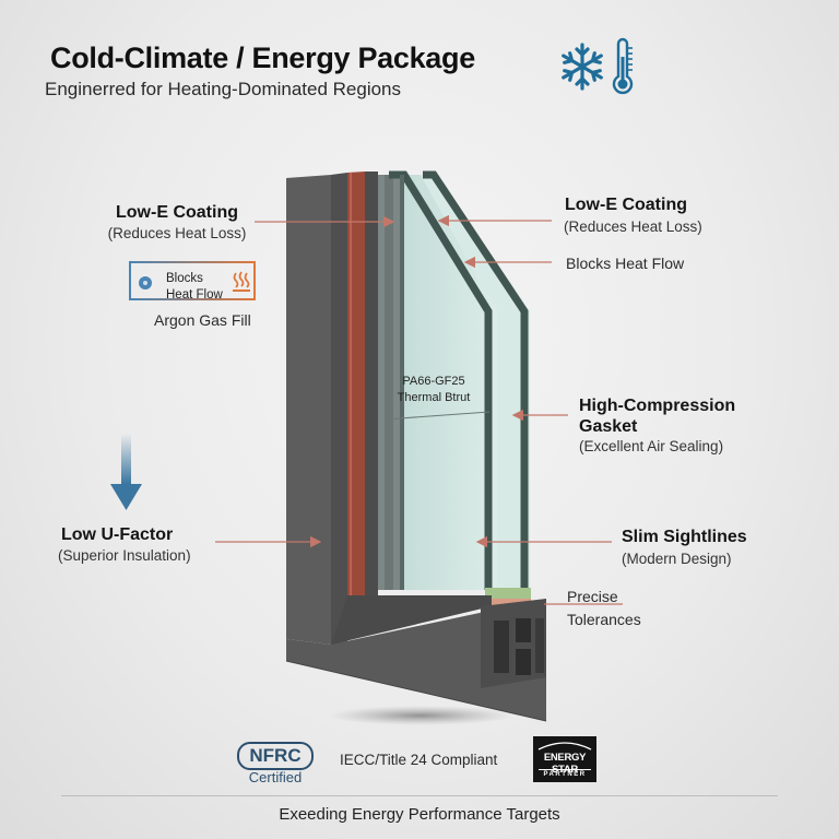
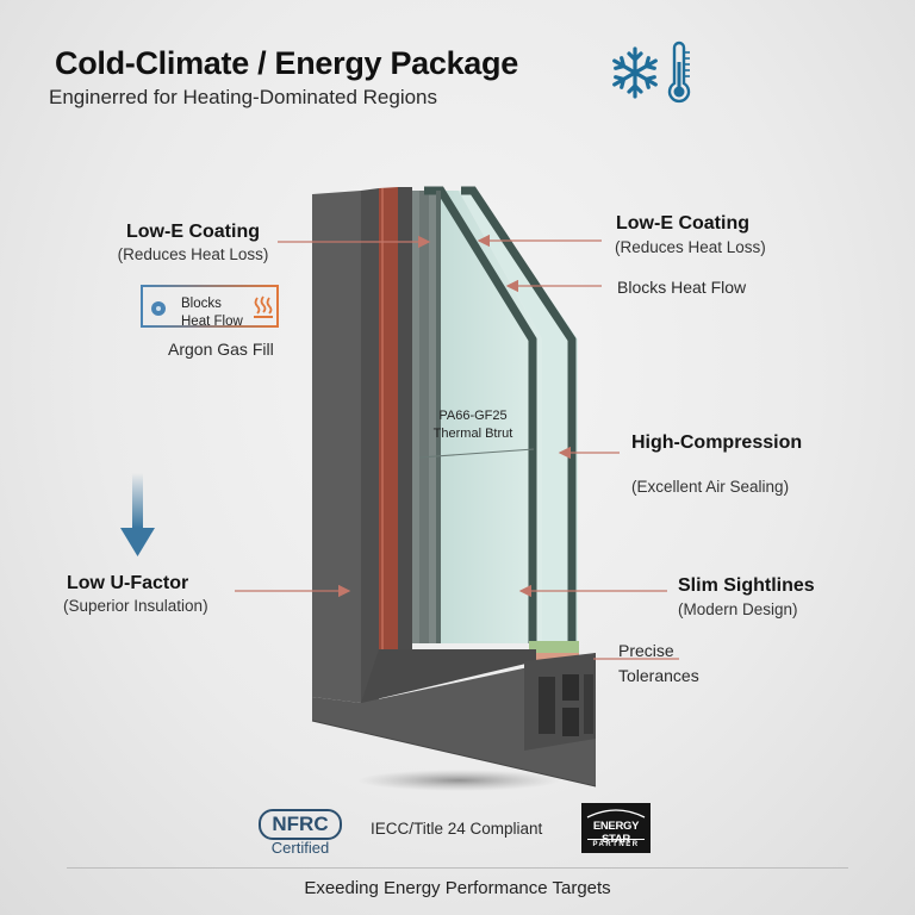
  Cold-Climate / Energy Package
  Enginerred for Heating-Dominated Regions
  Low-E Coating
  (Reduces Heat Loss)
  Blocks
  Heat Flow
  Argon Gas Fill
  Low U-Factor
  (Superior Insulation)
  PA66-GF25
  Thermal Btrut
  Low-E Coating
  (Reduces Heat Loss)
  Blocks Heat Flow
  High-Compression
- Gasket
  (Excellent Air Sealing)
  Slim Sightlines
  (Modern Design)
  Precise
  Tolerances
  NFRC
  Certified
  IECC/Title 24 Compliant
  ENERGY STAR
  Exeeding Energy Performance Targets
